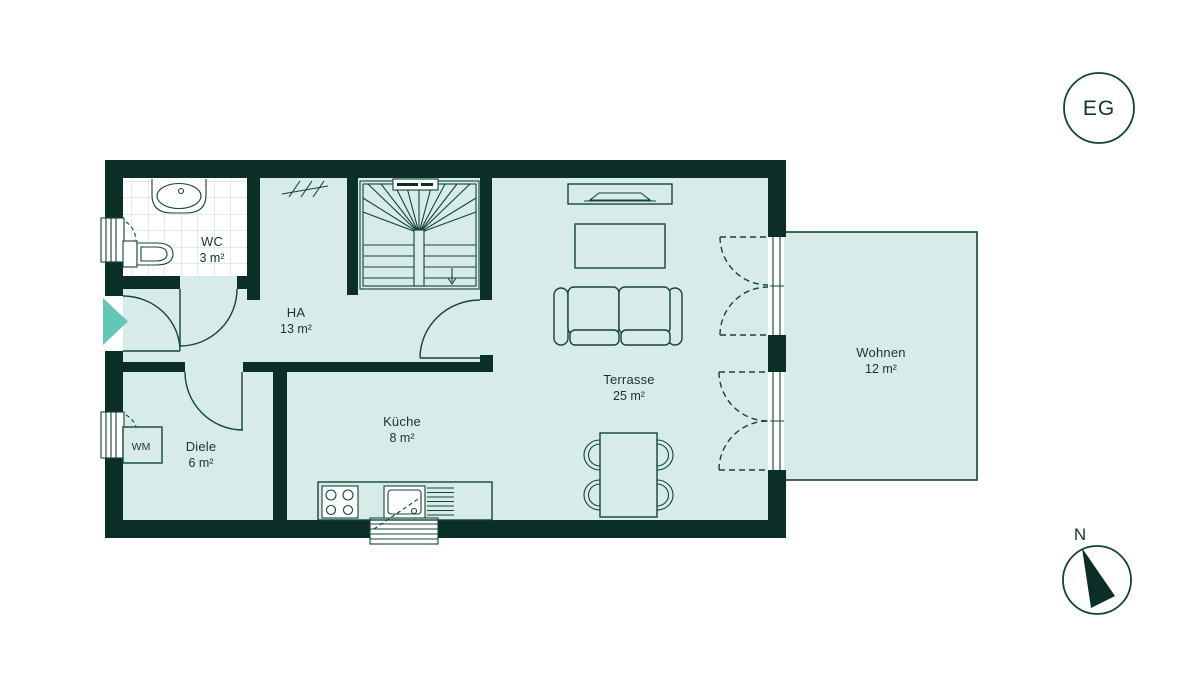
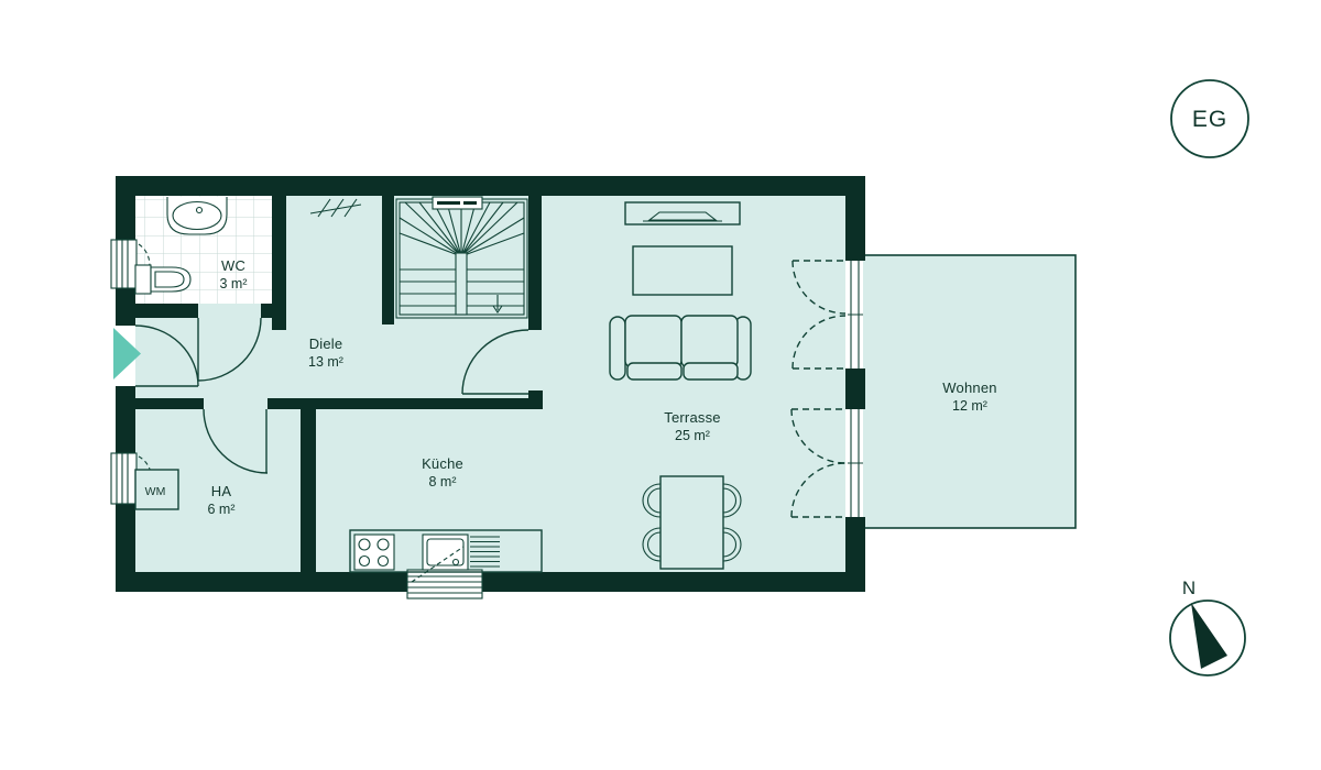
  WC
  3 m²
- HA
+ Diele
  13 m²
- Diele
+ HA
  6 m²
  Küche
  8 m²
  Terrasse
  25 m²
  Wohnen
  12 m²
  WM
  EG
  N
